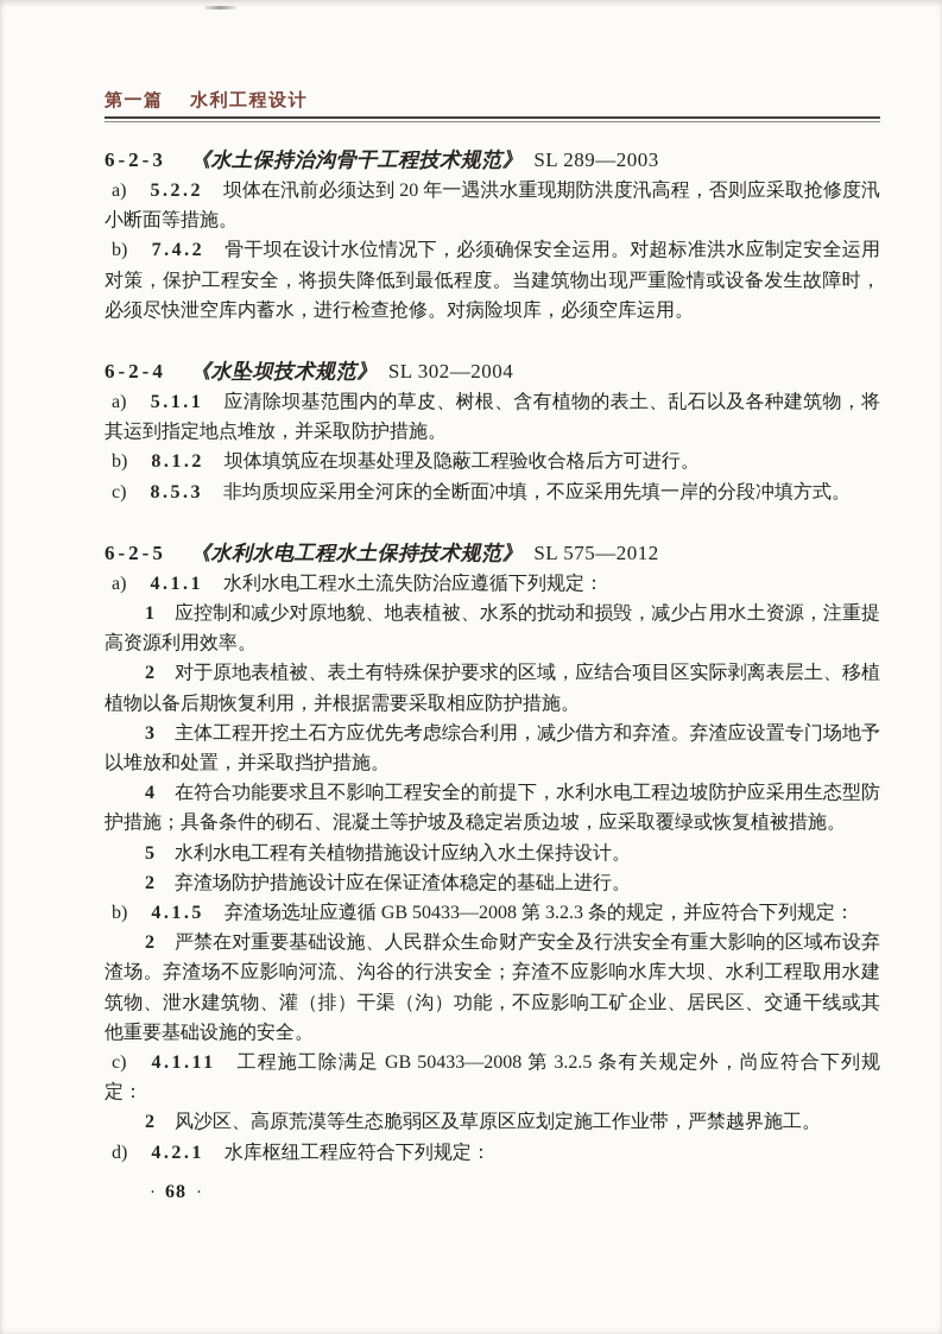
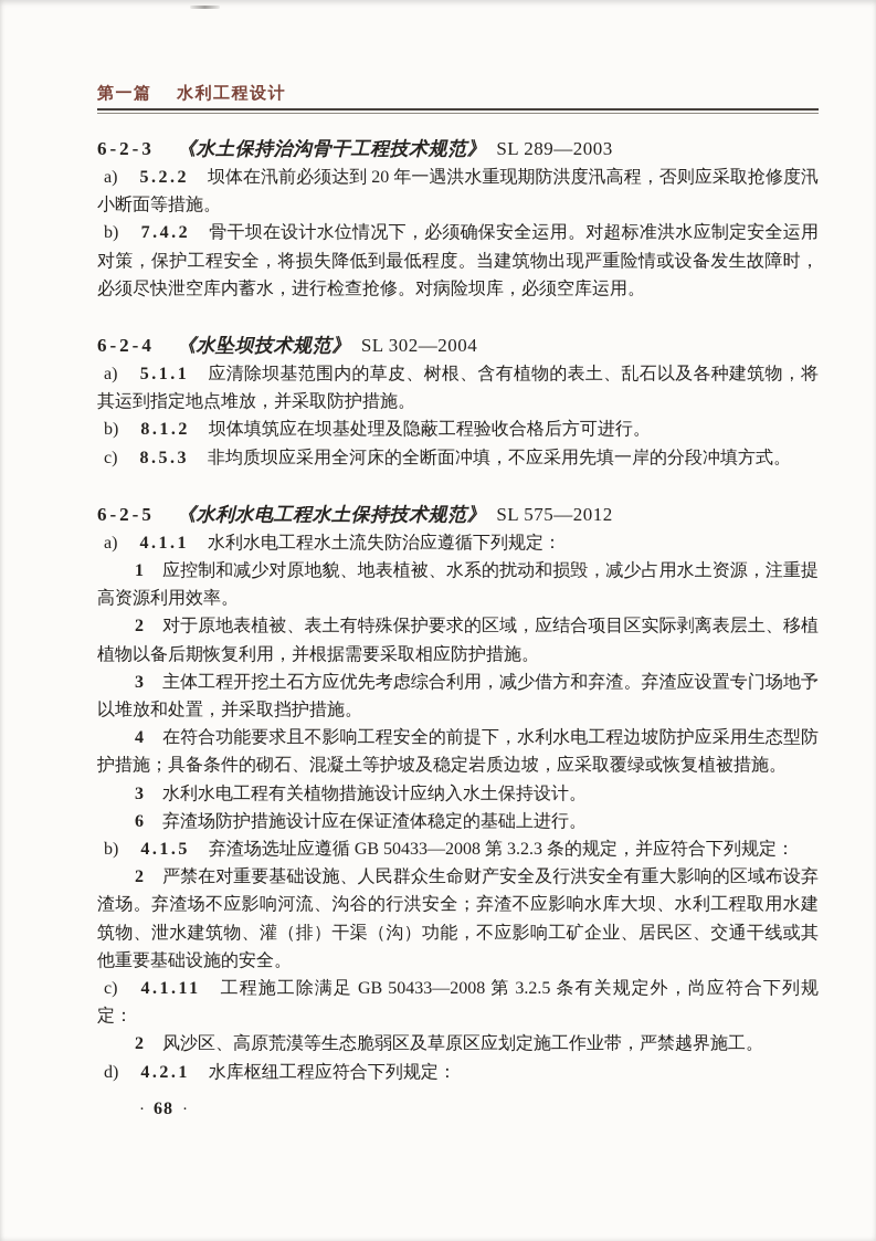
  第一篇 水利工程设计
  6-2-3 《水土保持治沟骨干工程技术规范》 SL 289—2003
  a) 5.2.2 坝体在汛前必须达到 20 年一遇洪水重现期防洪度汛高程，否则应采取抢修度汛小断面等措施。
  b) 7.4.2 骨干坝在设计水位情况下，必须确保安全运用。对超标准洪水应制定安全运用对策，保护工程安全，将损失降低到最低程度。当建筑物出现严重险情或设备发生故障时，必须尽快泄空库内蓄水，进行检查抢修。对病险坝库，必须空库运用。
  6-2-4 《水坠坝技术规范》 SL 302—2004
  a) 5.1.1 应清除坝基范围内的草皮、树根、含有植物的表土、乱石以及各种建筑物，将其运到指定地点堆放，并采取防护措施。
  b) 8.1.2 坝体填筑应在坝基处理及隐蔽工程验收合格后方可进行。
  c) 8.5.3 非均质坝应采用全河床的全断面冲填，不应采用先填一岸的分段冲填方式。
  6-2-5 《水利水电工程水土保持技术规范》 SL 575—2012
  a) 4.1.1 水利水电工程水土流失防治应遵循下列规定：
  1 应控制和减少对原地貌、地表植被、水系的扰动和损毁，减少占用水土资源，注重提高资源利用效率。
  2 对于原地表植被、表土有特殊保护要求的区域，应结合项目区实际剥离表层土、移植植物以备后期恢复利用，并根据需要采取相应防护措施。
  3 主体工程开挖土石方应优先考虑综合利用，减少借方和弃渣。弃渣应设置专门场地予以堆放和处置，并采取挡护措施。
  4 在符合功能要求且不影响工程安全的前提下，水利水电工程边坡防护应采用生态型防护措施；具备条件的砌石、混凝土等护坡及稳定岩质边坡，应采取覆绿或恢复植被措施。
- 5 水利水电工程有关植物措施设计应纳入水土保持设计。
+ 3 水利水电工程有关植物措施设计应纳入水土保持设计。
- 2 弃渣场防护措施设计应在保证渣体稳定的基础上进行。
+ 6 弃渣场防护措施设计应在保证渣体稳定的基础上进行。
  b) 4.1.5 弃渣场选址应遵循 GB 50433—2008 第 3.2.3 条的规定，并应符合下列规定：
  2 严禁在对重要基础设施、人民群众生命财产安全及行洪安全有重大影响的区域布设弃渣场。弃渣场不应影响河流、沟谷的行洪安全；弃渣不应影响水库大坝、水利工程取用水建筑物、泄水建筑物、灌（排）干渠（沟）功能，不应影响工矿企业、居民区、交通干线或其他重要基础设施的安全。
  c) 4.1.11 工程施工除满足 GB 50433—2008 第 3.2.5 条有关规定外，尚应符合下列规定：
  2 风沙区、高原荒漠等生态脆弱区及草原区应划定施工作业带，严禁越界施工。
  d) 4.2.1 水库枢纽工程应符合下列规定：
  · 68 ·
